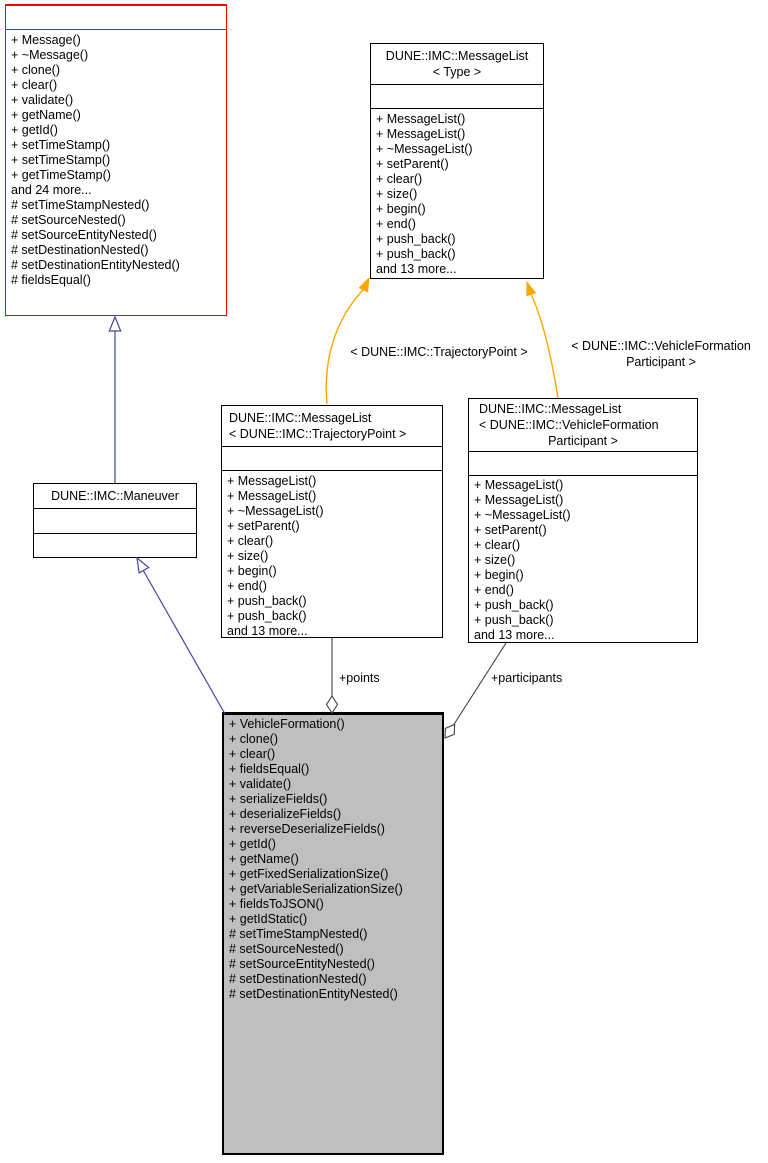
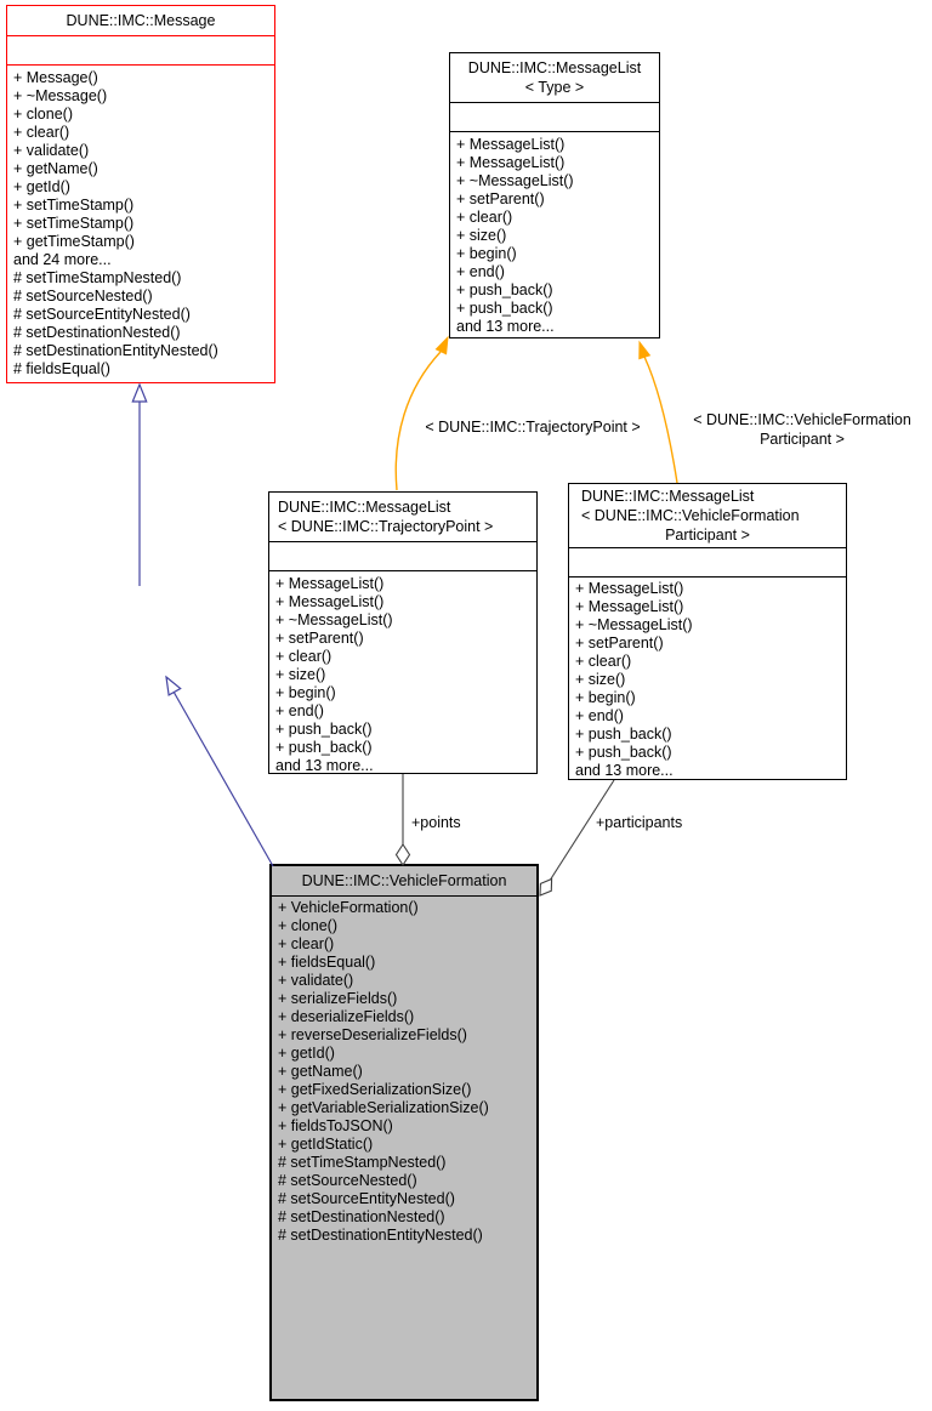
+ DUNE::IMC::Message
  + Message()
  + ~Message()
  + clone()
  + clear()
  + validate()
  + getName()
  + getId()
  + setTimeStamp()
  + setTimeStamp()
  + getTimeStamp()
  and 24 more...
  # setTimeStampNested()
  # setSourceNested()
  # setSourceEntityNested()
  # setDestinationNested()
  # setDestinationEntityNested()
  # fieldsEqual()
  DUNE::IMC::MessageList
  < Type >
  + MessageList()
  + MessageList()
  + ~MessageList()
  + setParent()
  + clear()
  + size()
  + begin()
  + end()
  + push_back()
  + push_back()
  and 13 more...
- DUNE::IMC::Maneuver
  DUNE::IMC::MessageList
  < DUNE::IMC::TrajectoryPoint >
  + MessageList()
  + MessageList()
  + ~MessageList()
  + setParent()
  + clear()
  + size()
  + begin()
  + end()
  + push_back()
  + push_back()
  and 13 more...
  DUNE::IMC::MessageList
  < DUNE::IMC::VehicleFormation
  Participant >
  + MessageList()
  + MessageList()
  + ~MessageList()
  + setParent()
  + clear()
  + size()
  + begin()
  + end()
  + push_back()
  + push_back()
  and 13 more...
+ DUNE::IMC::VehicleFormation
  + VehicleFormation()
  + clone()
  + clear()
  + fieldsEqual()
  + validate()
  + serializeFields()
  + deserializeFields()
  + reverseDeserializeFields()
  + getId()
  + getName()
  + getFixedSerializationSize()
  + getVariableSerializationSize()
  + fieldsToJSON()
  + getIdStatic()
  # setTimeStampNested()
  # setSourceNested()
  # setSourceEntityNested()
  # setDestinationNested()
  # setDestinationEntityNested()
  < DUNE::IMC::TrajectoryPoint >
  < DUNE::IMC::VehicleFormation
  Participant >
  +points
  +participants
